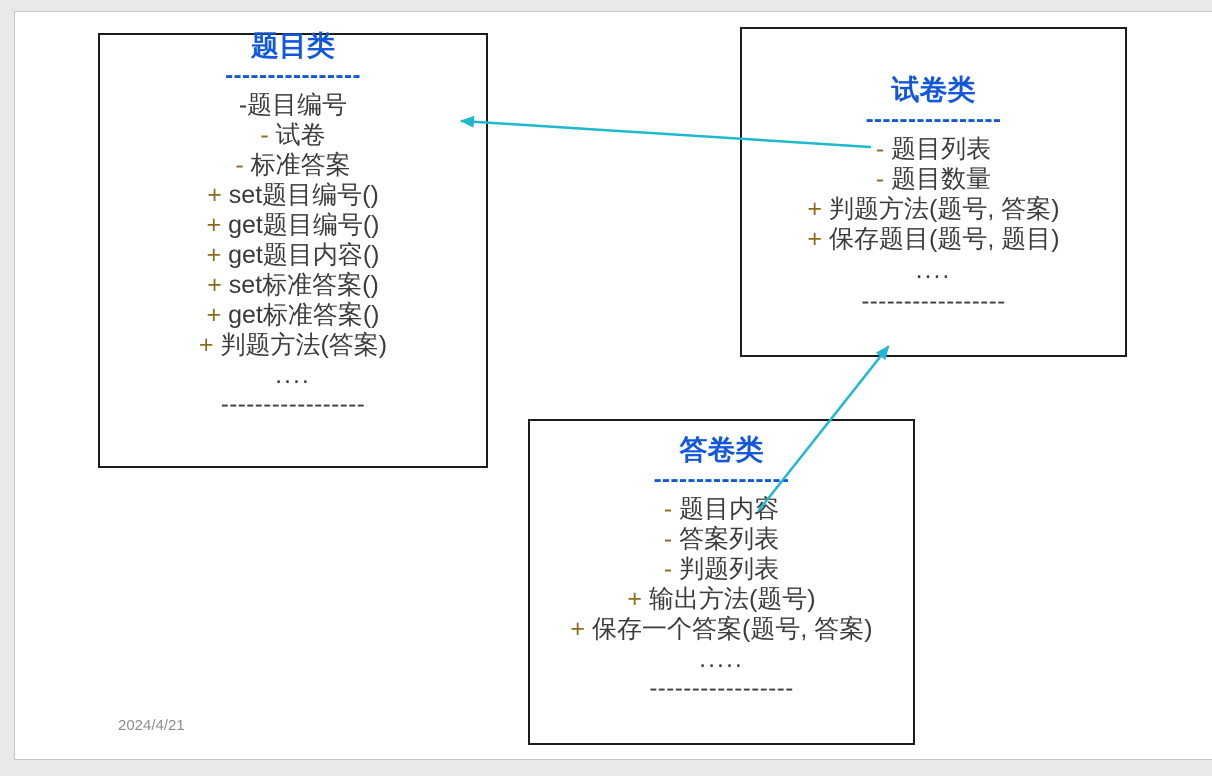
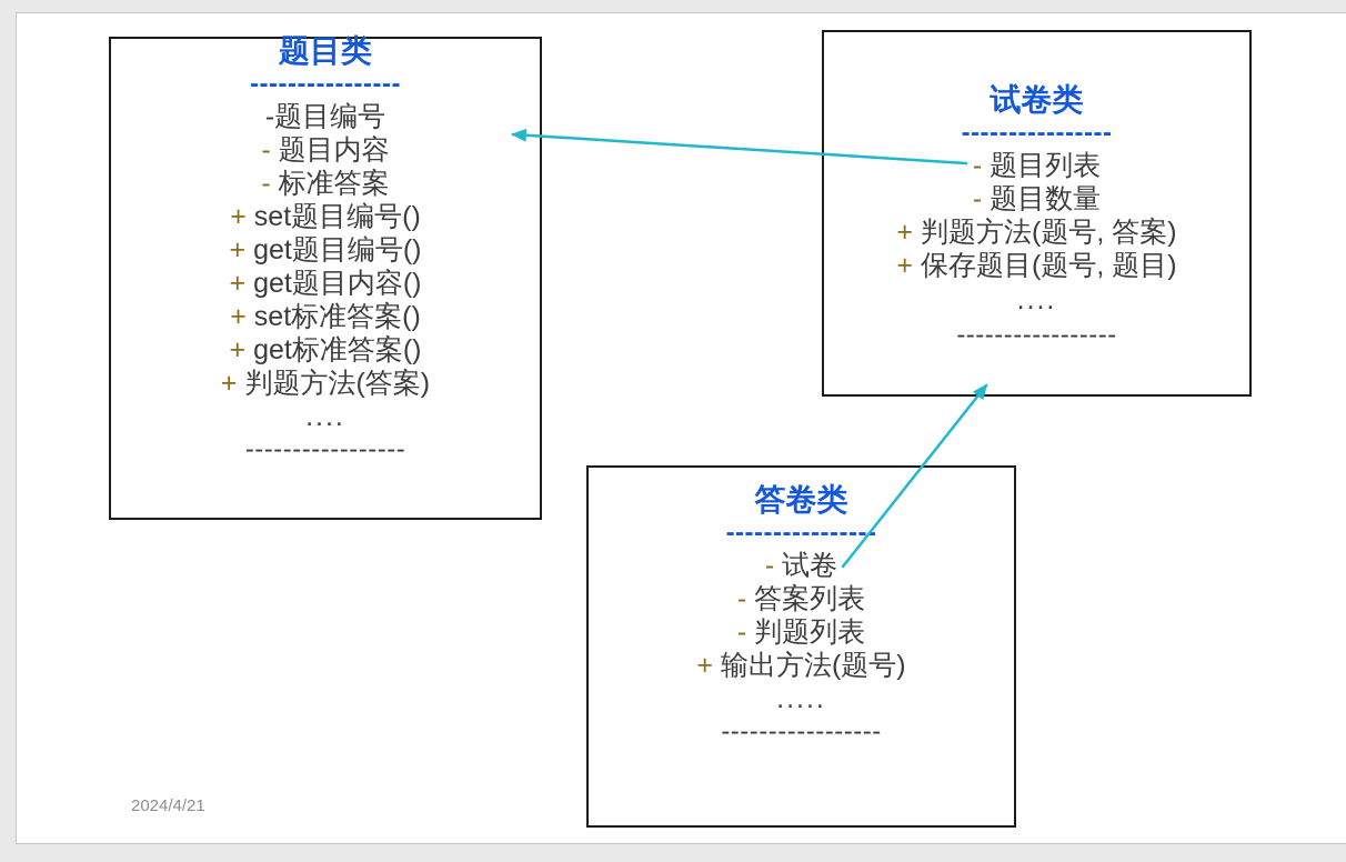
  题目类
  ----------------
  -题目编号
- - 试卷
+ - 题目内容
  - 标准答案
  + set题目编号()
  + get题目编号()
  + get题目内容()
  + set标准答案()
  + get标准答案()
  + 判题方法(答案)
  ....
  -----------------
  试卷类
  ----------------
  - 题目列表
  - 题目数量
  + 判题方法(题号, 答案)
  + 保存题目(题号, 题目)
  ....
  -----------------
  答卷类
  ----------------
- - 题目内容
+ - 试卷
  - 答案列表
  - 判题列表
  + 输出方法(题号)
- + 保存一个答案(题号, 答案)
  .....
  -----------------
  2024/4/21
